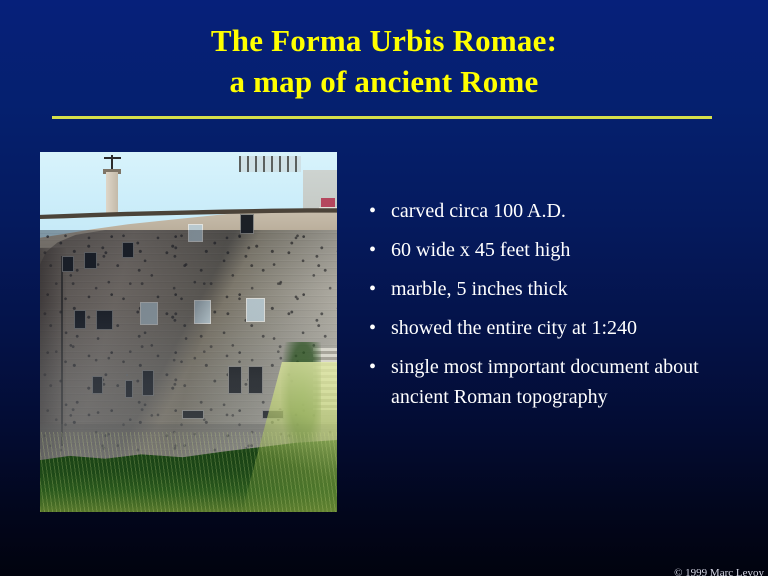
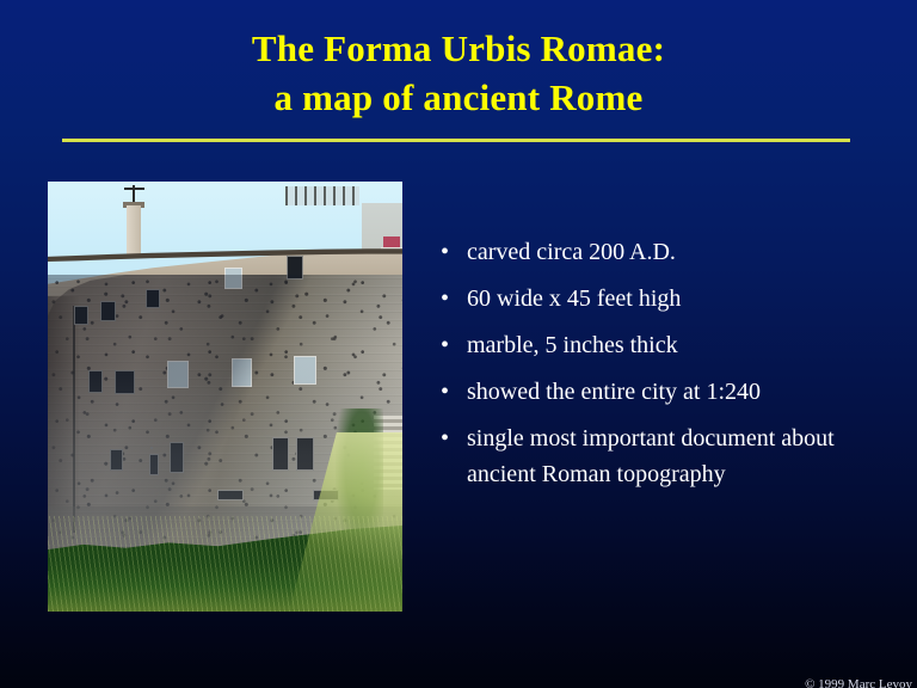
  The Forma Urbis Romae:
  a map of ancient Rome
  •
- carved circa 100 A.D.
+ carved circa 200 A.D.
  •
  60 wide x 45 feet high
  •
  marble, 5 inches thick
  •
  showed the entire city at 1:240
  •
  single most important document about ancient Roman topography
  © 1999 Marc Levoy
